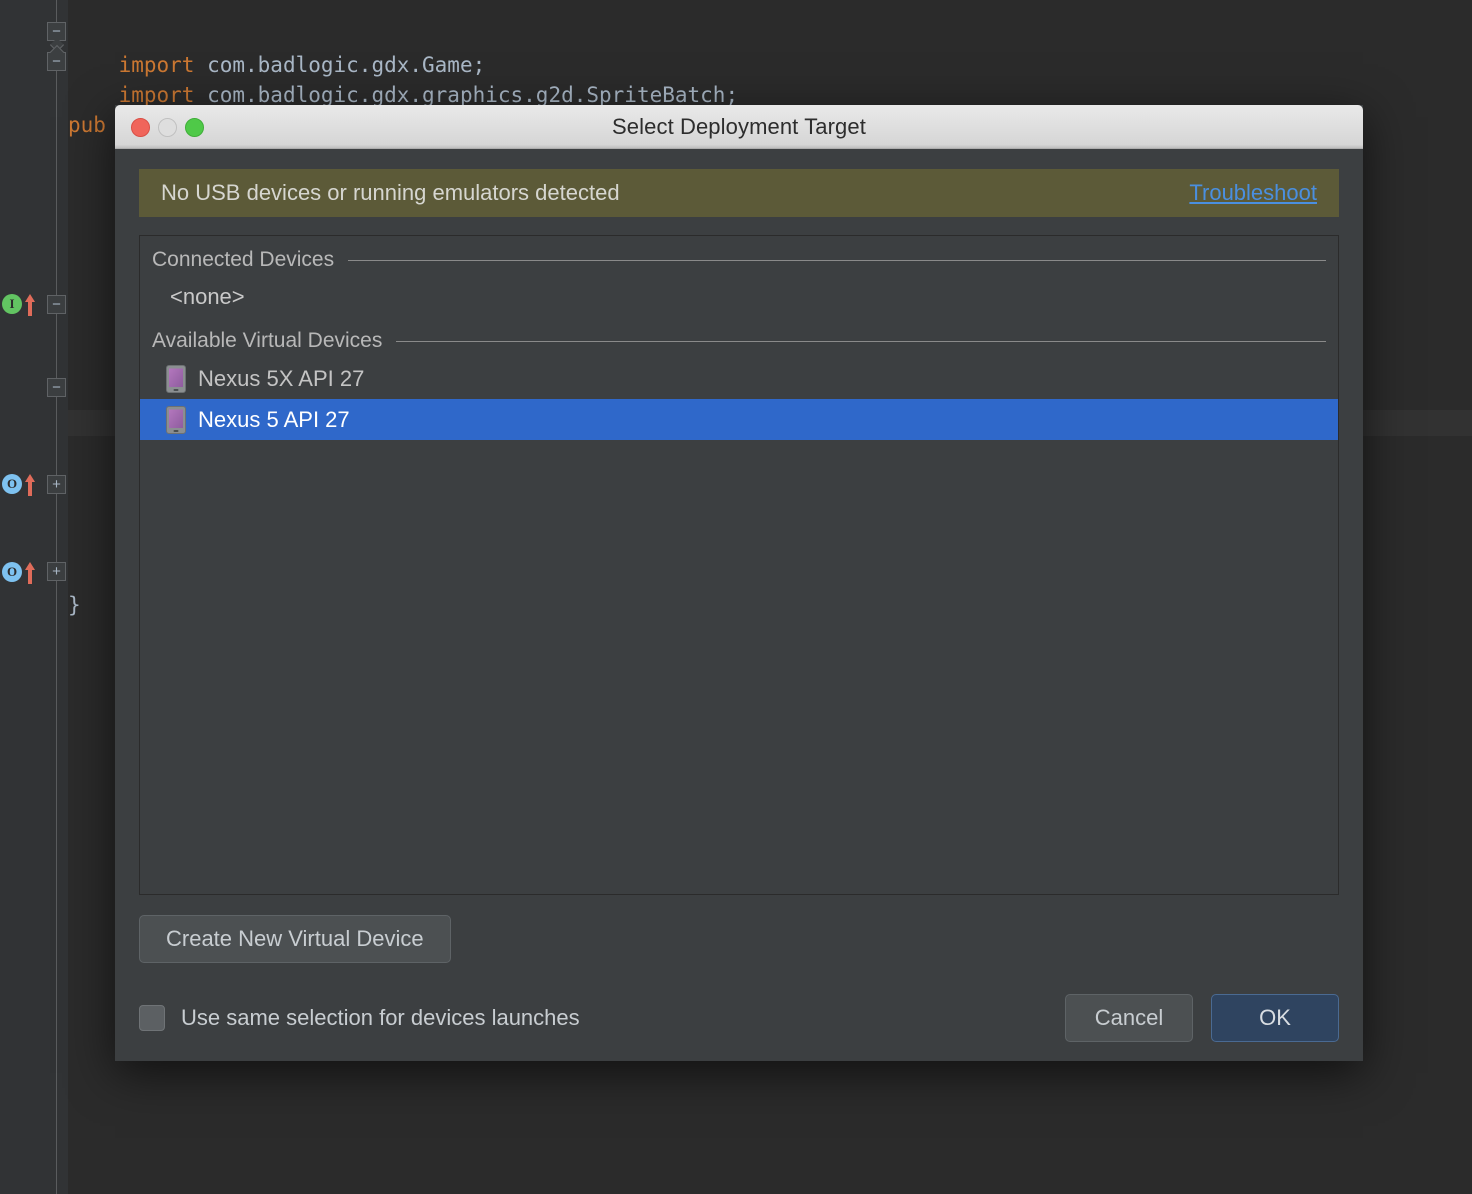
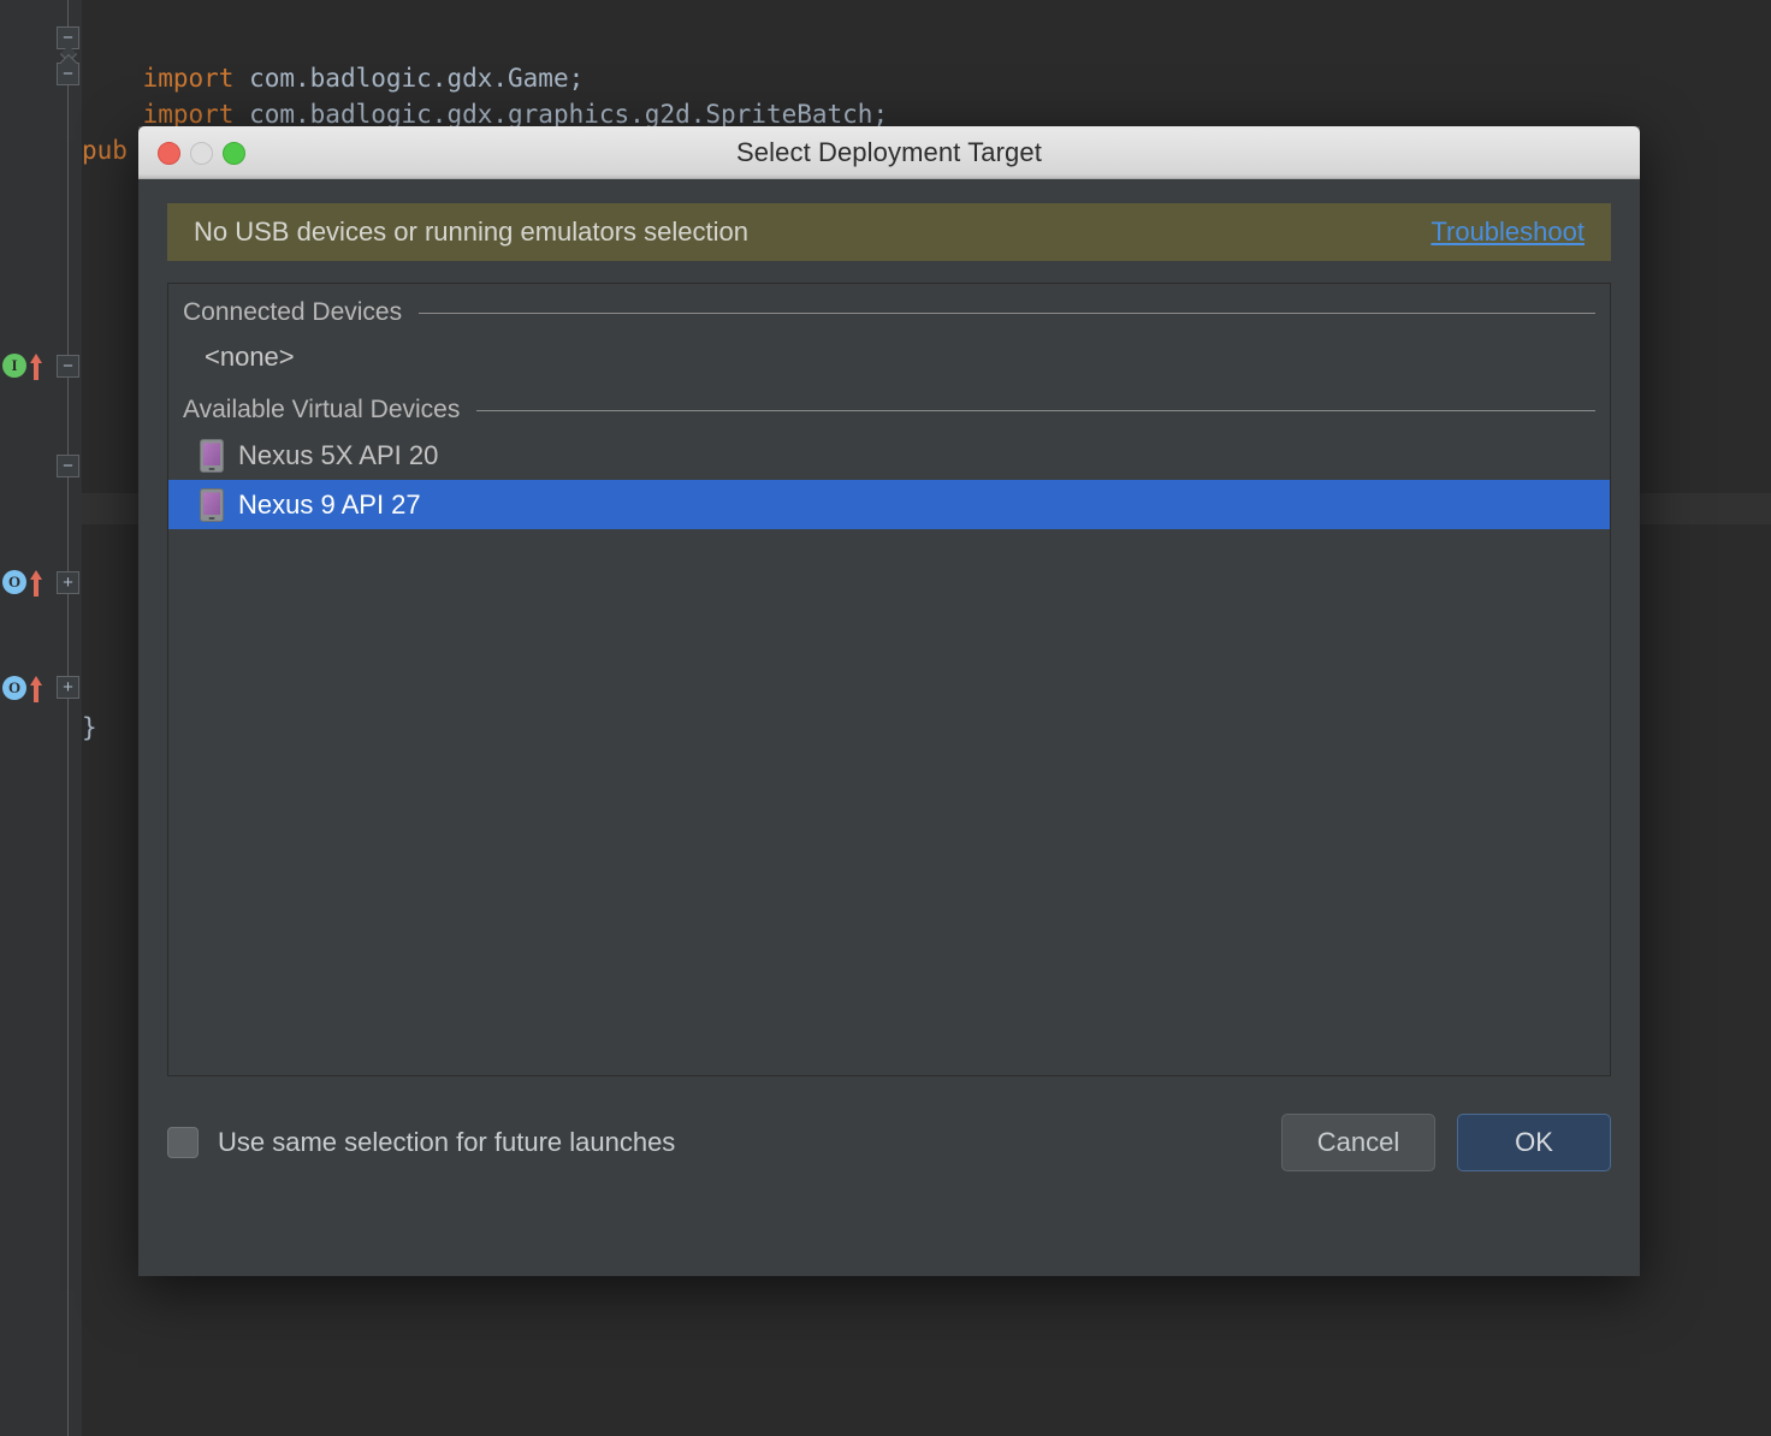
  import com.badlogic.gdx.Game;
  import com.badlogic.gdx.graphics.g2d.SpriteBatch;
  pub
  }
  −
  −
  −
  −
  +
  +
  I
  O
  O
  Select Deployment Target
- No USB devices or running emulators detected
+ No USB devices or running emulators selection
  Troubleshoot
  Connected Devices
  <none>
  Available Virtual Devices
- Nexus 5X API 27
+ Nexus 5X API 20
- Nexus 5 API 27
+ Nexus 9 API 27
- Create New Virtual Device
- Use same selection for devices launches
+ Use same selection for future launches
  Cancel
  OK
